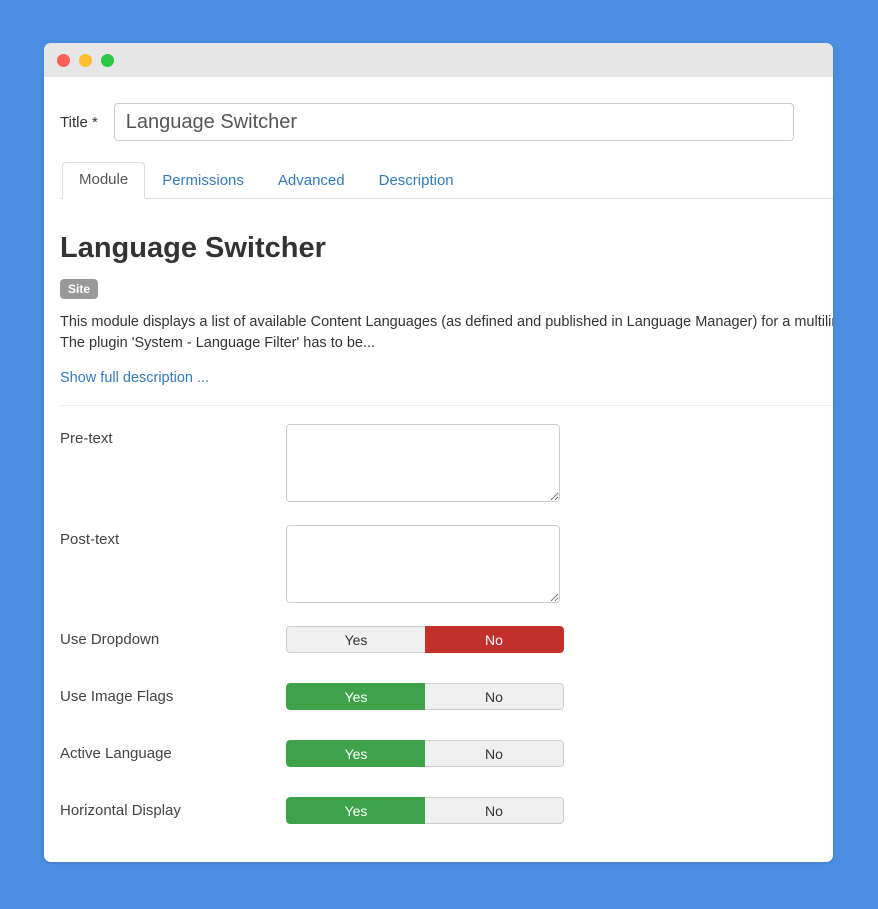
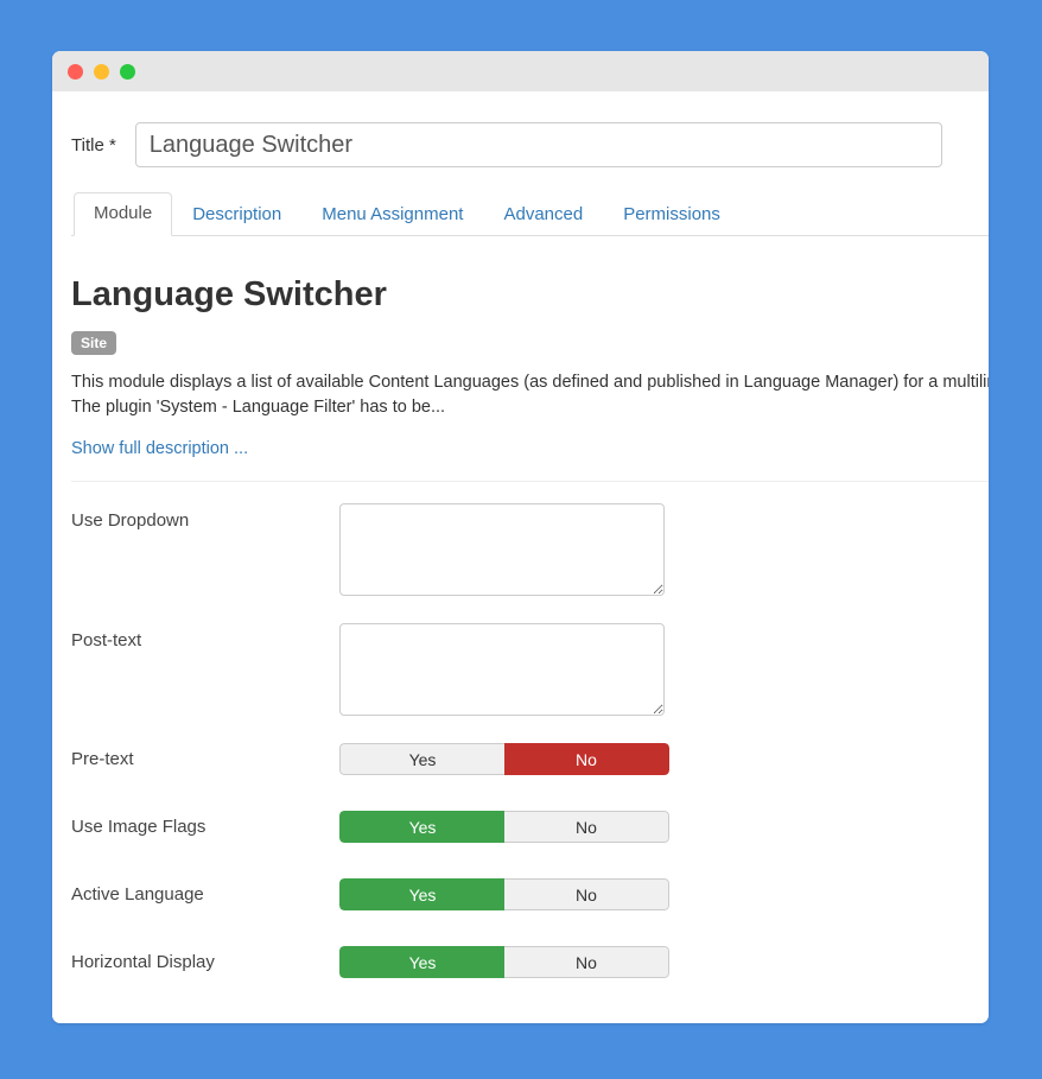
  Title *
  Language Switcher
  Module
- Permissions
+ Description
+ Menu Assignment
  Advanced
- Description
+ Permissions
  Language Switcher
  Site
  This module displays a list of available Content Languages (as defined and published in Language Manager) for a multiliThe plugin 'System - Language Filter' has to be...
  Show full description ...
- Pre-text
+ Use Dropdown
  Post-text
- Use Dropdown
+ Pre-text
  Yes
  No
  Use Image Flags
  Yes
  No
  Active Language
  Yes
  No
  Horizontal Display
  Yes
  No
